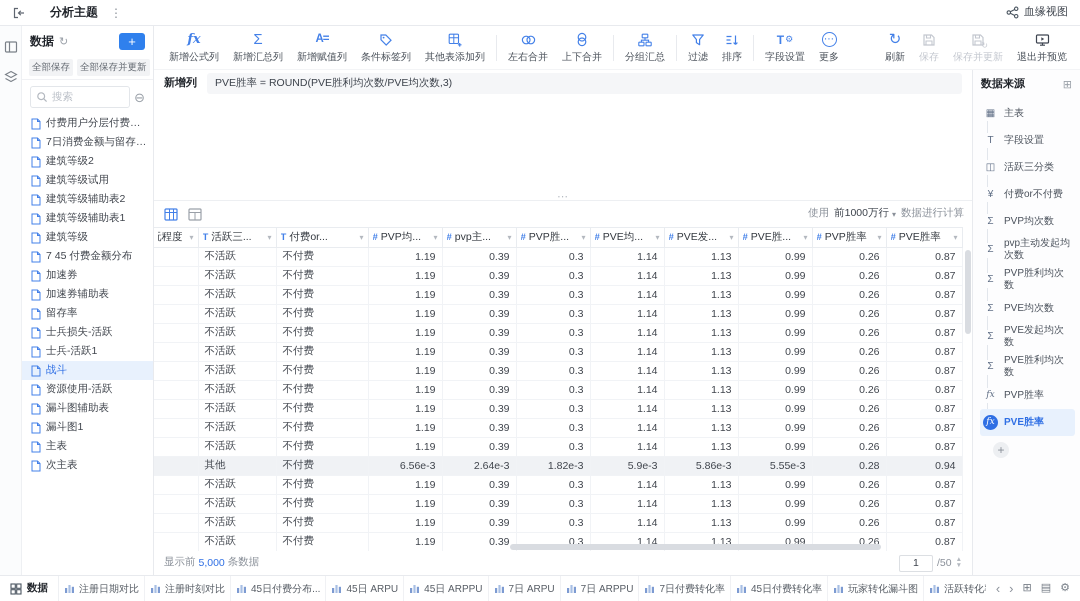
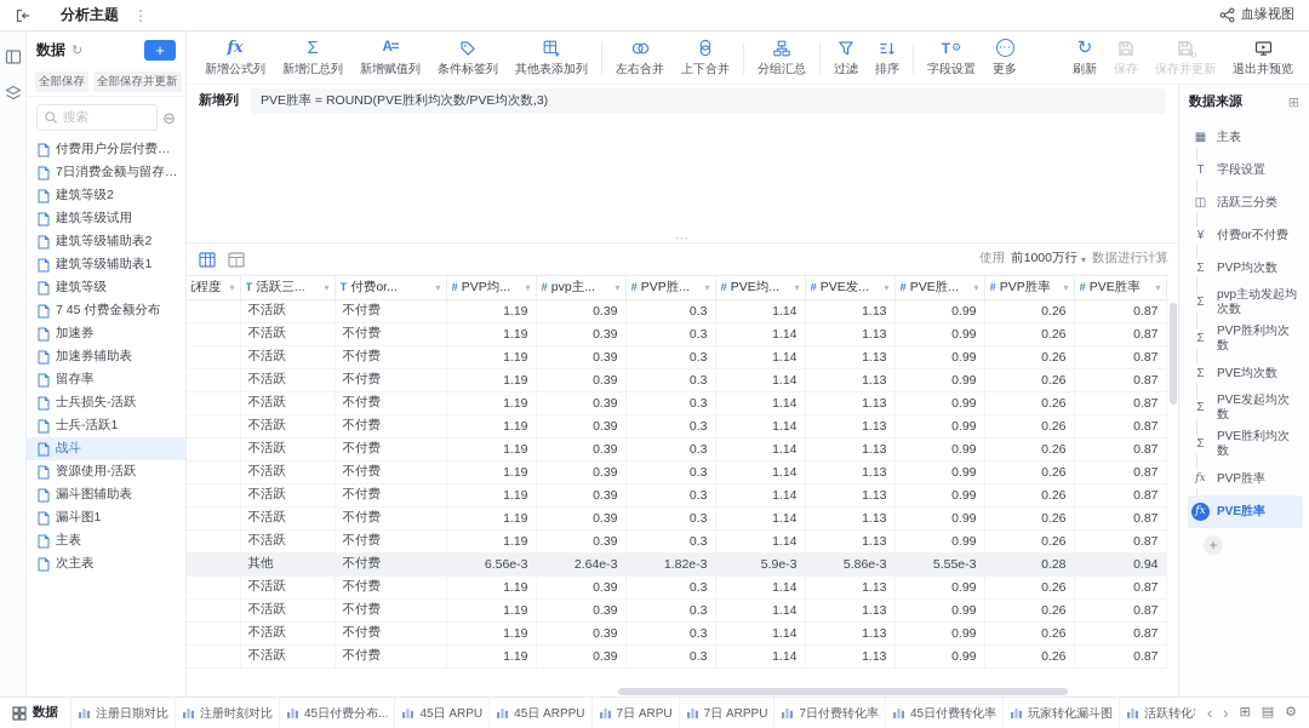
  分析主题
  ⋮
  血缘视图
  数据
  ↻
  +
  全部保存
  全部保存并更新
  搜索
  ⊖
  付费用户分层付费金额
  7日消费金额与留存概
  建筑等级2
  建筑等级试用
  建筑等级辅助表2
  建筑等级辅助表1
  建筑等级
  7 45 付费金额分布
  加速券
  加速券辅助表
  留存率
  士兵损失-活跃
  士兵-活跃1
  战斗
  资源使用-活跃
  漏斗图辅助表
  漏斗图1
  主表
  次主表
  fx
  新增公式列
  Σ
  新增汇总列
  A=
  新增赋值列
  条件标签列
  其他表添加列
  左右合并
  上下合并
  分组汇总
  过滤
  排序
  T
  ⚙
  字段设置
  ⋯
  更多
  ↻
  刷新
  保存
  ↻
  保存并更新
  退出并预览
  新增列
  PVE胜率 = ROUND(PVE胜利均次数/PVE均次数,3)
  ⋯
  使用
  前1000万行
  ▾
  数据进行计算
  程度 ▾	T 活跃三... ▾	T 付费or... ▾	# PVP均... ▾	# pvp主... ▾	# PVP胜... ▾	# PVE均... ▾	# PVE发... ▾	# PVE胜... ▾	# PVP胜率 ▾	# PVE胜率 ▾
  	不活跃	不付费	1.19	0.39	0.3	1.14	1.13	0.99	0.26	0.87
  	不活跃	不付费	1.19	0.39	0.3	1.14	1.13	0.99	0.26	0.87
  	不活跃	不付费	1.19	0.39	0.3	1.14	1.13	0.99	0.26	0.87
  	不活跃	不付费	1.19	0.39	0.3	1.14	1.13	0.99	0.26	0.87
  	不活跃	不付费	1.19	0.39	0.3	1.14	1.13	0.99	0.26	0.87
  	不活跃	不付费	1.19	0.39	0.3	1.14	1.13	0.99	0.26	0.87
  	不活跃	不付费	1.19	0.39	0.3	1.14	1.13	0.99	0.26	0.87
  	不活跃	不付费	1.19	0.39	0.3	1.14	1.13	0.99	0.26	0.87
  	不活跃	不付费	1.19	0.39	0.3	1.14	1.13	0.99	0.26	0.87
  	不活跃	不付费	1.19	0.39	0.3	1.14	1.13	0.99	0.26	0.87
  	不活跃	不付费	1.19	0.39	0.3	1.14	1.13	0.99	0.26	0.87
  	其他	不付费	6.56e-3	2.64e-3	1.82e-3	5.9e-3	5.86e-3	5.55e-3	0.28	0.94
  	不活跃	不付费	1.19	0.39	0.3	1.14	1.13	0.99	0.26	0.87
  	不活跃	不付费	1.19	0.39	0.3	1.14	1.13	0.99	0.26	0.87
  	不活跃	不付费	1.19	0.39	0.3	1.14	1.13	0.99	0.26	0.87
  	不活跃	不付费	1.19	0.39	0.3	1.14	1.13	0.99	0.26	0.87
- 显示前
- 5,000
- 条数据
- 1
- /50
  数据来源
  ⊞
  ▦
  主表
  T
  字段设置
  ◫
  活跃三分类
  ¥
  付费or不付费
  Σ
  PVP均次数
  Σ
  pvp主动发起均次数
  Σ
  PVP胜利均次数
  Σ
  PVE均次数
  Σ
  PVE发起均次数
  Σ
  PVE胜利均次数
  fx
  PVP胜率
  fx
  PVE胜率
  +
  数据
  注册日期对比
  注册时刻对比
  45日付费分布...
  45日 ARPU
  45日 ARPPU
  7日 ARPU
  7日 ARPPU
  7日付费转化率
  45日付费转化率
  玩家转化漏斗图
  活跃转化
  ‹
  ›
  ⊞
  ▤
  ⚙
